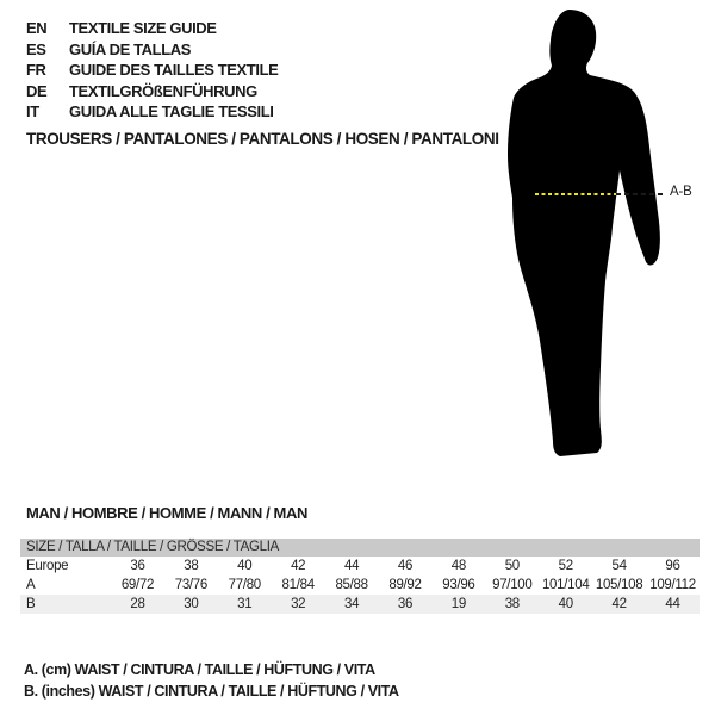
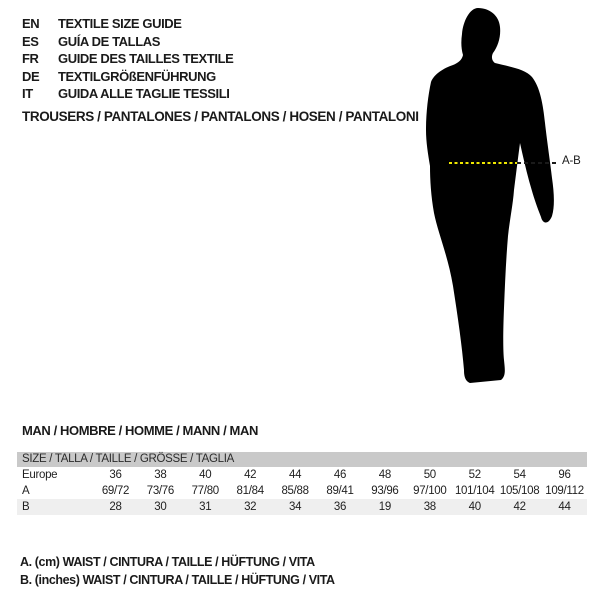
  EN
  TEXTILE SIZE GUIDE
  ES
  GUÍA DE TALLAS
  FR
  GUIDE DES TAILLES TEXTILE
  DE
  TEXTILGRÖßENFÜHRUNG
  IT
  GUIDA ALLE TAGLIE TESSILI
  TROUSERS / PANTALONES / PANTALONS / HOSEN / PANTALONI
  A-B
  MAN / HOMBRE / HOMME / MANN / MAN
  SIZE / TALLA / TAILLE / GRÖSSE / TAGLIA
  Europe	36	38	40	42	44	46	48	50	52	54	96
- A	69/72	73/76	77/80	81/84	85/88	89/92	93/96	97/100	101/104	105/108	109/112
+ A	69/72	73/76	77/80	81/84	85/88	89/41	93/96	97/100	101/104	105/108	109/112
  B	28	30	31	32	34	36	19	38	40	42	44
  A. (cm) WAIST / CINTURA / TAILLE / HÜFTUNG / VITA
  B. (inches) WAIST / CINTURA / TAILLE / HÜFTUNG / VITA
